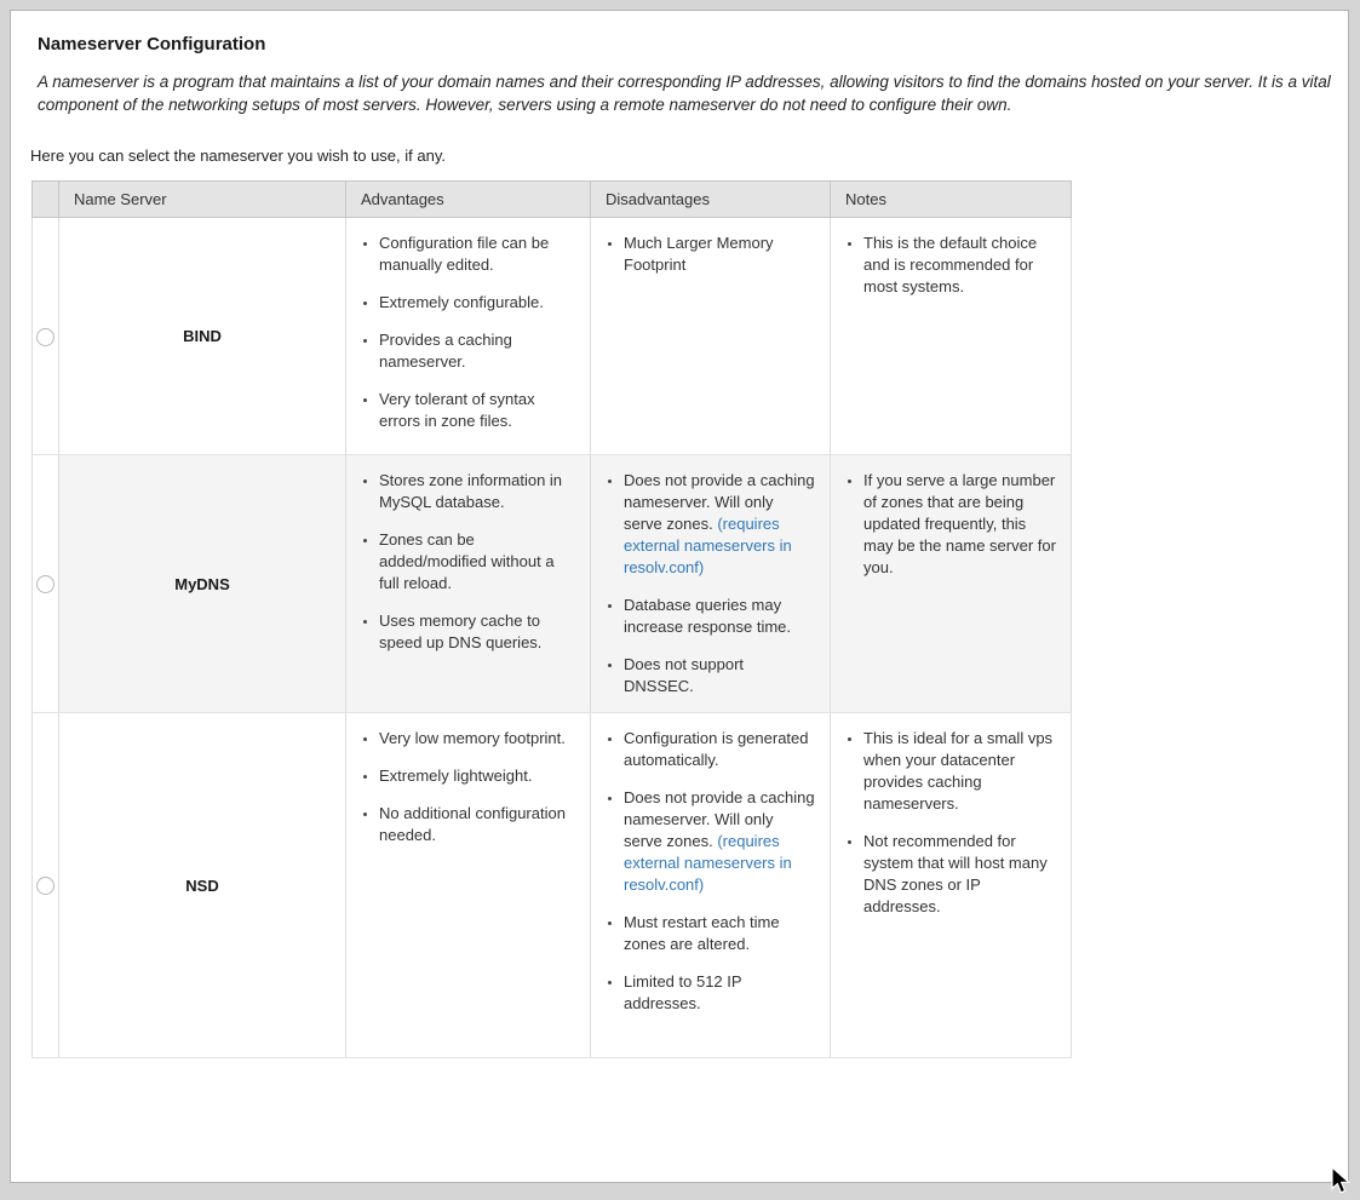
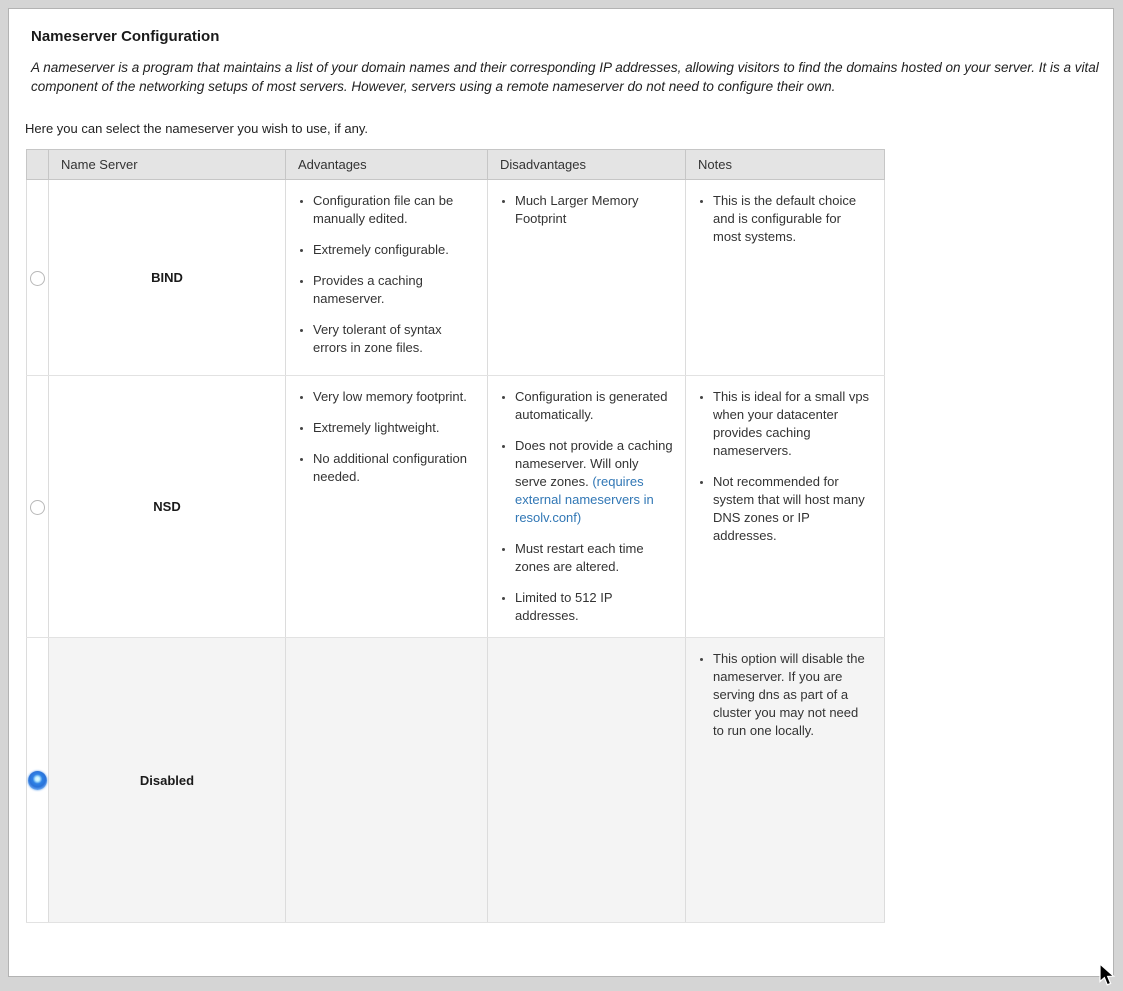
  Nameserver Configuration
  A nameserver is a program that maintains a list of your domain names and their corresponding IP addresses, allowing visitors to find the domains hosted on your server. It is a vital component of the networking setups of most servers. However, servers using a remote nameserver do not need to configure their own.
  Here you can select the nameserver you wish to use, if any.
  	Name Server	Advantages	Disadvantages	Notes
- 	BIND	Configuration file can be manually edited.Extremely configurable.Provides a caching nameserver.Very tolerant of syntax errors in zone files.	Much Larger Memory Footprint	This is the default choice and is recommended for most systems.
+ 	BIND	Configuration file can be manually edited.Extremely configurable.Provides a caching nameserver.Very tolerant of syntax errors in zone files.	Much Larger Memory Footprint	This is the default choice and is configurable for most systems.
- 	MyDNS	Stores zone information in MySQL database.Zones can be added/modified without a full reload.Uses memory cache to speed up DNS queries.	Does not provide a caching nameserver. Will only serve zones. (requires external nameservers in resolv.conf)Database queries may increase response time.Does not support DNSSEC.	If you serve a large number of zones that are being updated frequently, this may be the name server for you.
  	NSD	Very low memory footprint.Extremely lightweight.No additional configuration needed.	Configuration is generated automatically.Does not provide a caching nameserver. Will only serve zones. (requires external nameservers in resolv.conf)Must restart each time zones are altered.Limited to 512 IP addresses.	This is ideal for a small vps when your datacenter provides caching nameservers.Not recommended for system that will host many DNS zones or IP addresses.
+ 	Disabled			This option will disable the nameserver. If you are serving dns as part of a cluster you may not need to run one locally.
